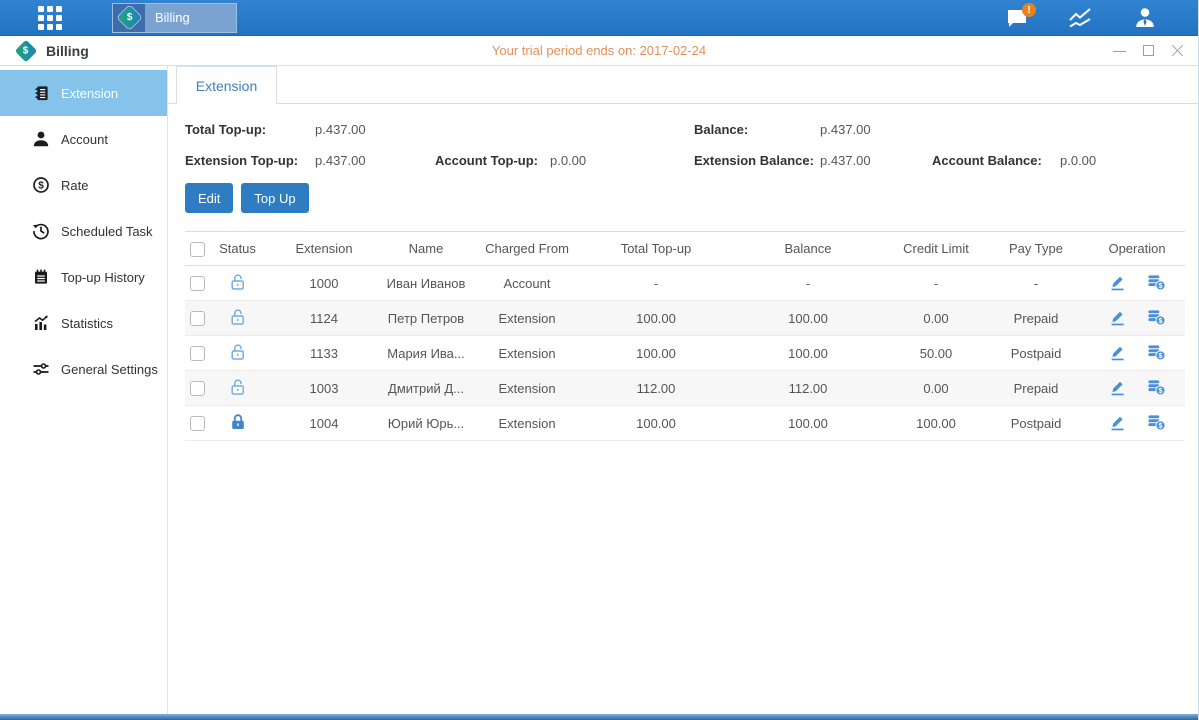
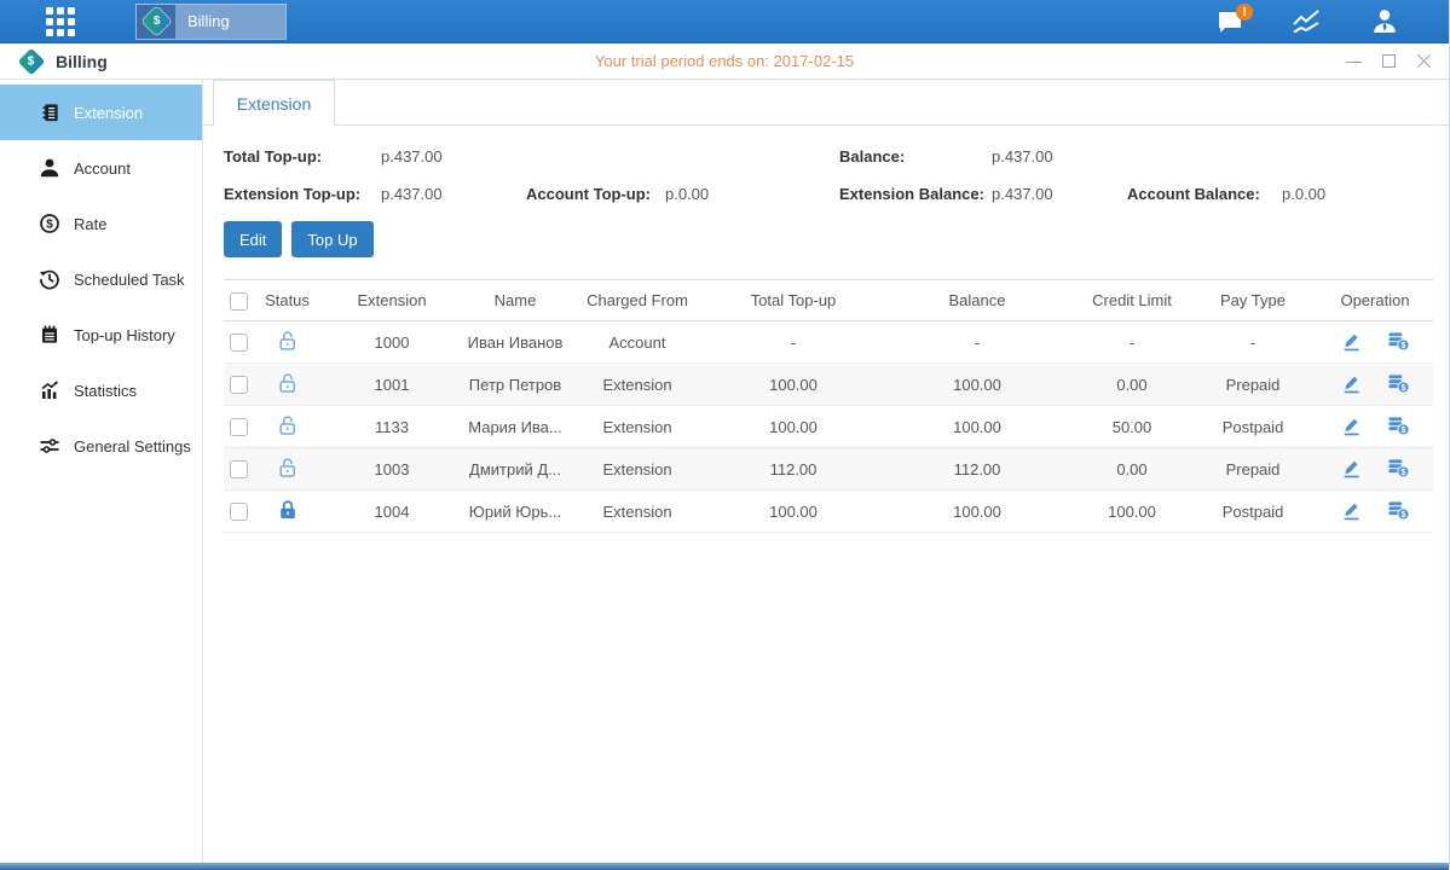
  Billing
  !
  Billing
- Your trial period ends on: 2017-02-24
+ Your trial period ends on: 2017-02-15
  Extension
  Account
  $
  Rate
  Scheduled Task
  Top-up History
  Statistics
  General Settings
  Extension
  Total Top-up:
  p.437.00
  Extension Top-up:
  p.437.00
  Account Top-up:
  p.0.00
  Balance:
  p.437.00
  Extension Balance:
  p.437.00
  Account Balance:
  p.0.00
  Edit
  Top Up
  	Status	Extension	Name	Charged From	Total Top-up	Balance	Credit Limit	Pay Type	Operation
  		1000	Иван Иванов	Account	-	-	-	-	$
- 		1124	Петр Петров	Extension	100.00	100.00	0.00	Prepaid	$
+ 		1001	Петр Петров	Extension	100.00	100.00	0.00	Prepaid	$
  		1133	Мария Ива...	Extension	100.00	100.00	50.00	Postpaid	$
  		1003	Дмитрий Д...	Extension	112.00	112.00	0.00	Prepaid	$
  		1004	Юрий Юрь...	Extension	100.00	100.00	100.00	Postpaid	$
